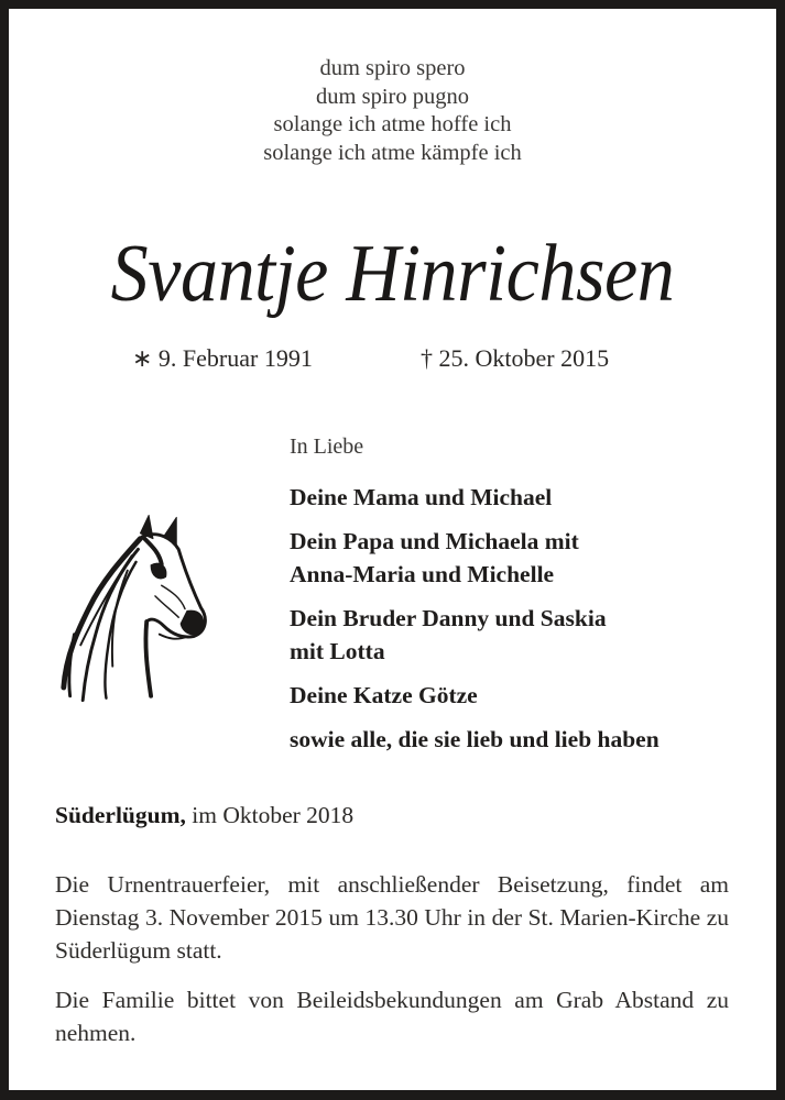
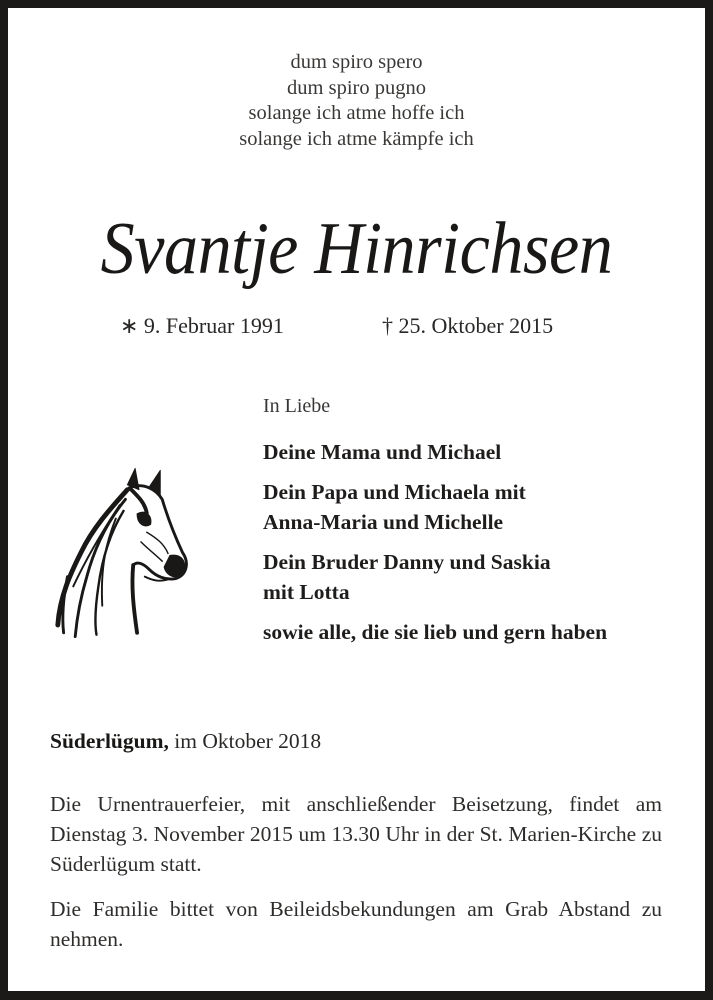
  dum spiro spero
  dum spiro pugno
  solange ich atme hoffe ich
  solange ich atme kämpfe ich
  Svantje Hinrichsen
  ∗ 9. Februar 1991
  † 25. Oktober 2015
  In Liebe
  Deine Mama und Michael
  Dein Papa und Michaela mit
  Anna-Maria und Michelle
  Dein Bruder Danny und Saskia
  mit Lotta
- Deine Katze Götze
- sowie alle, die sie lieb und lieb haben
+ sowie alle, die sie lieb und gern haben
  Süderlügum, im Oktober 2018
  Die Urnentrauerfeier, mit anschließender Beisetzung, findet am Dienstag 3. November 2015 um 13.30 Uhr in der St. Marien-Kirche zu Süderlügum statt.
  Die Familie bittet von Beileidsbekundungen am Grab Abstand zu nehmen.
